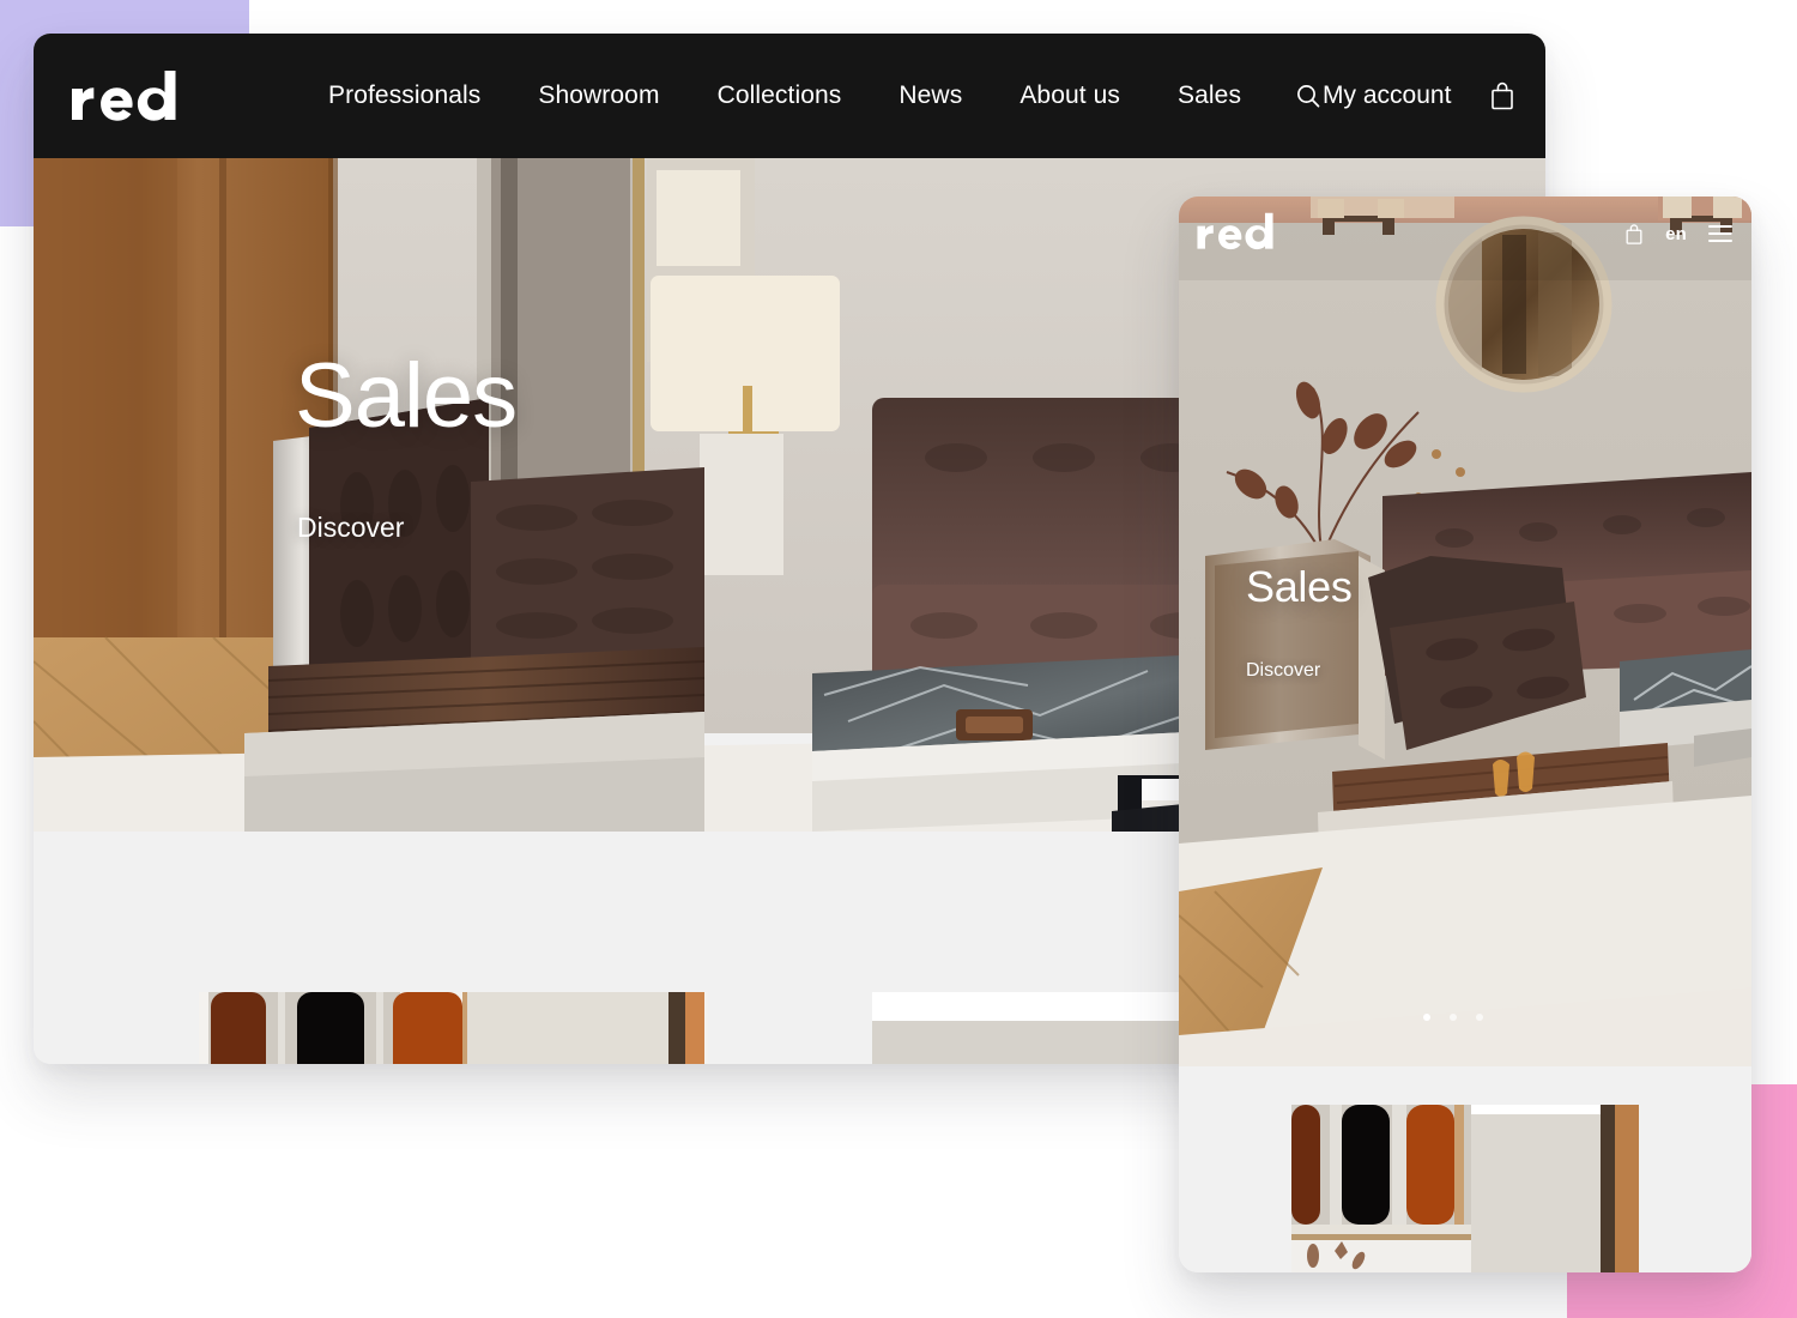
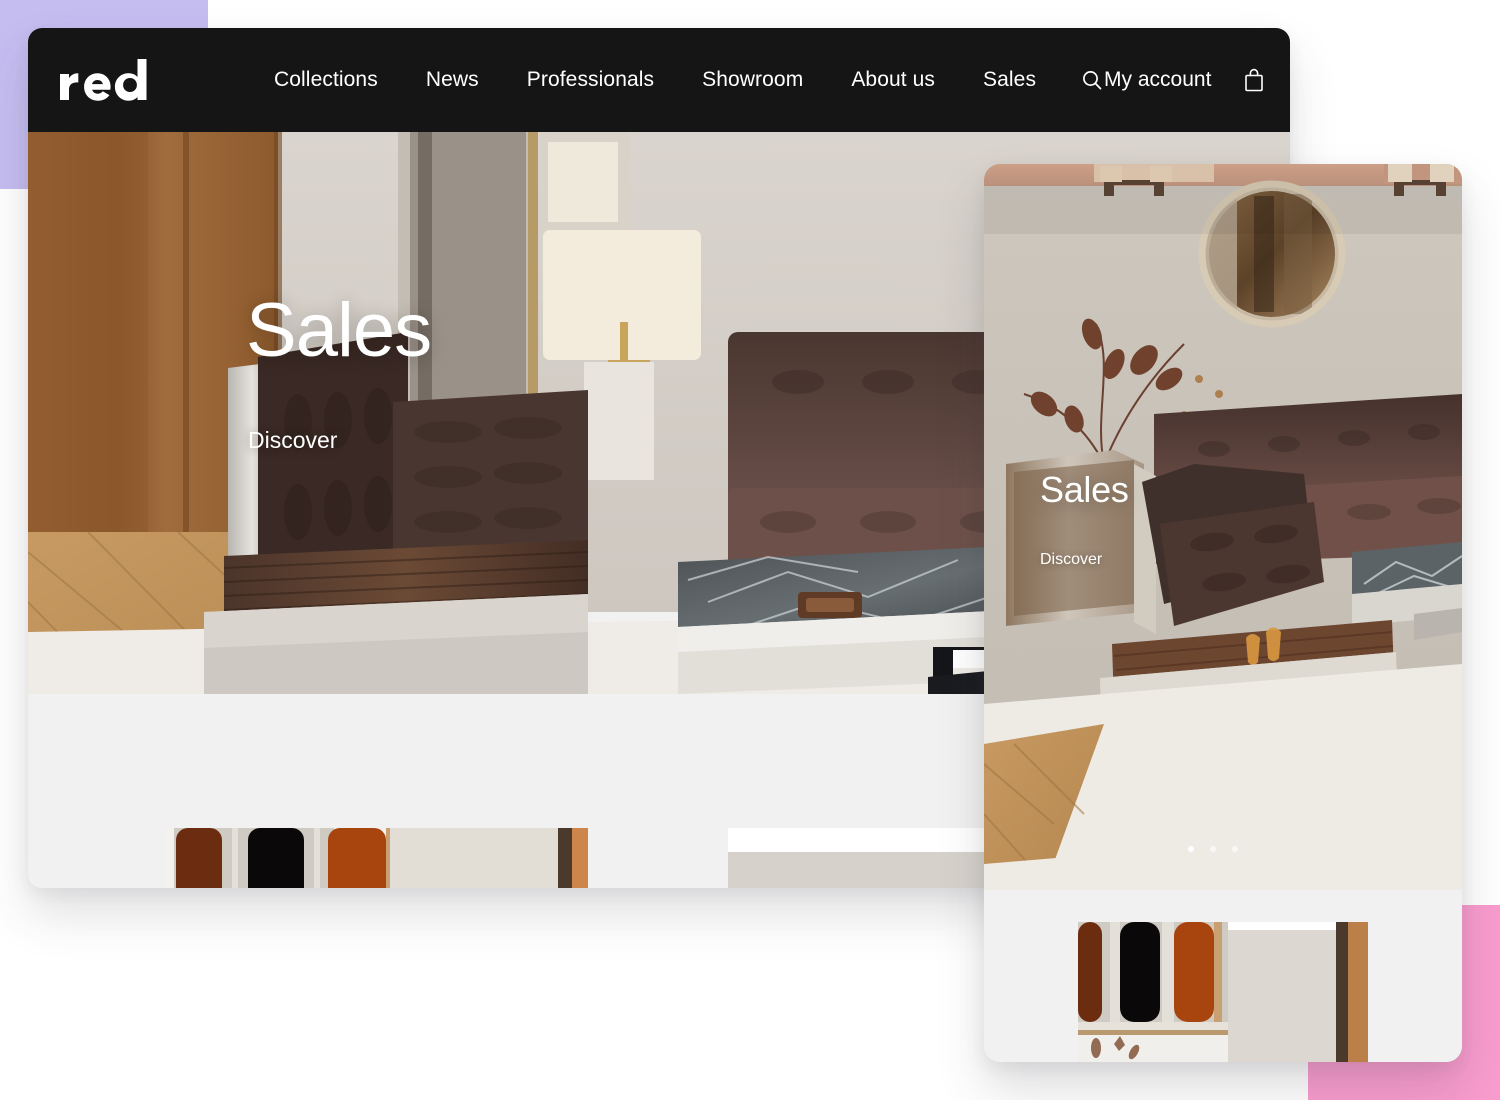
- Professionals
+ Collections
- Showroom
+ News
- Collections
+ Professionals
- News
+ Showroom
  About us
  Sales
  My account
  Sales
  Discover
- en
  Sales
  Discover
